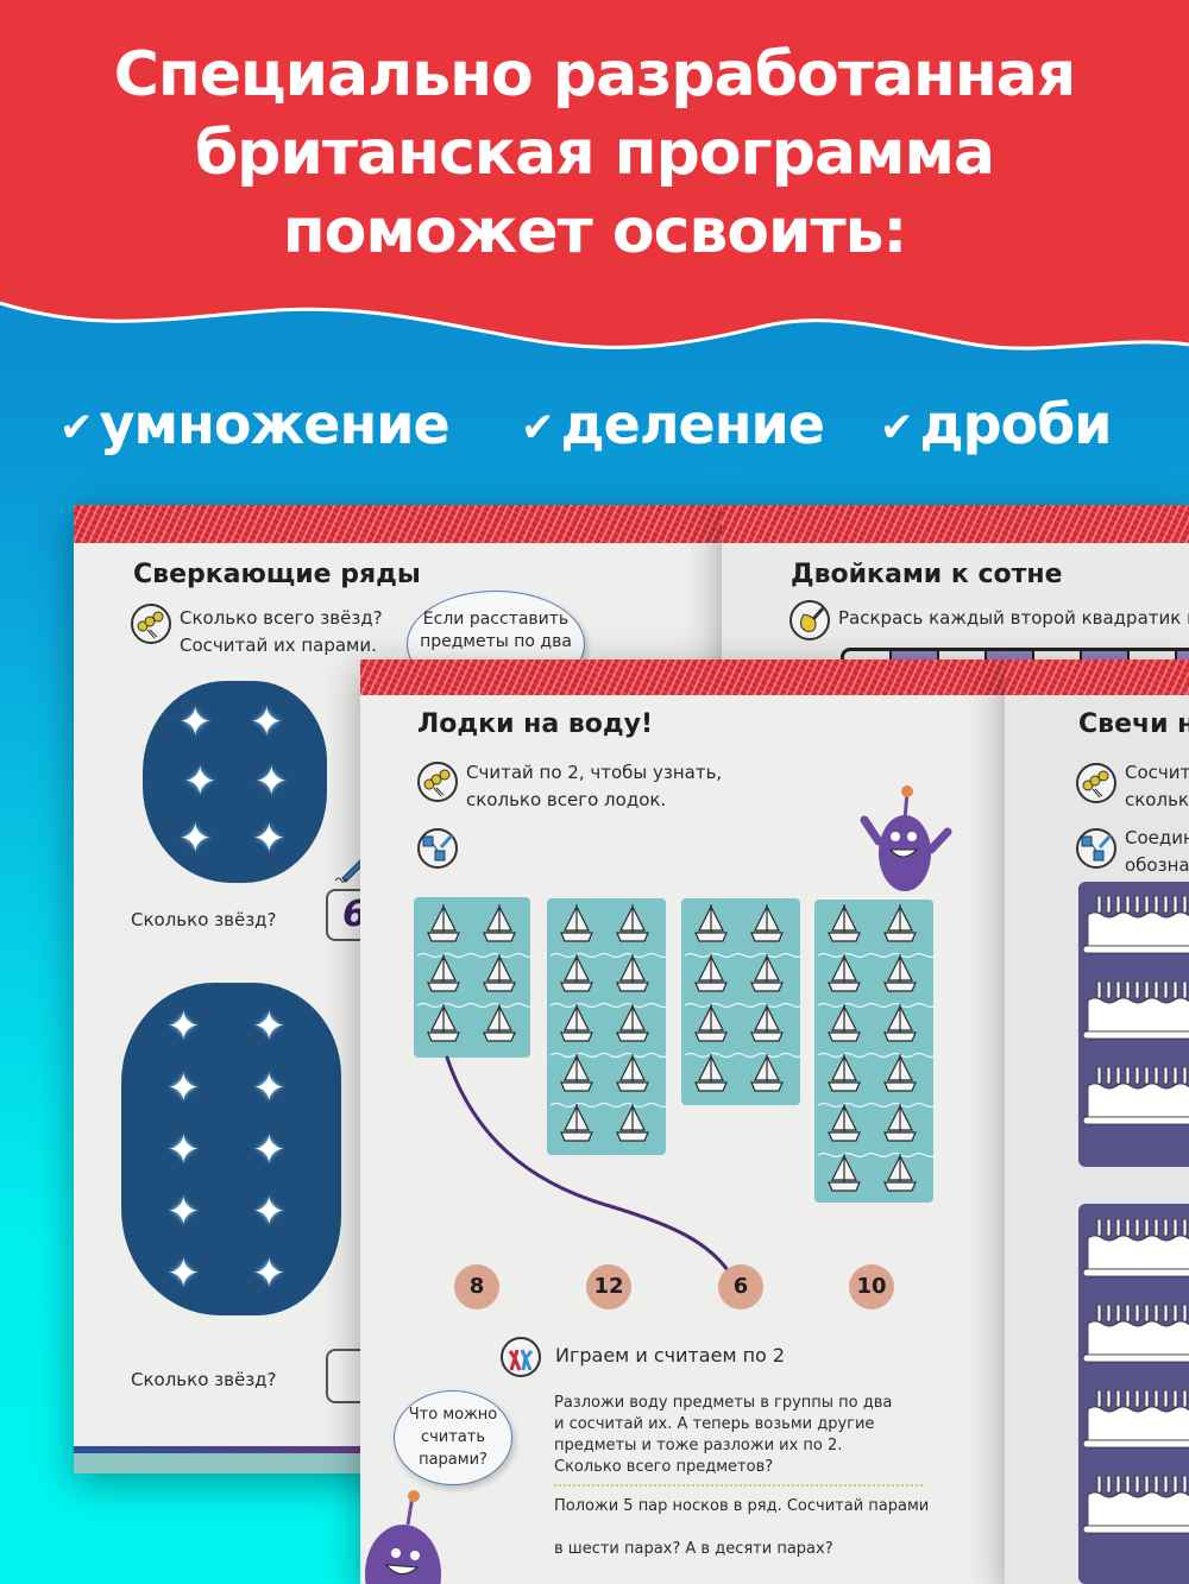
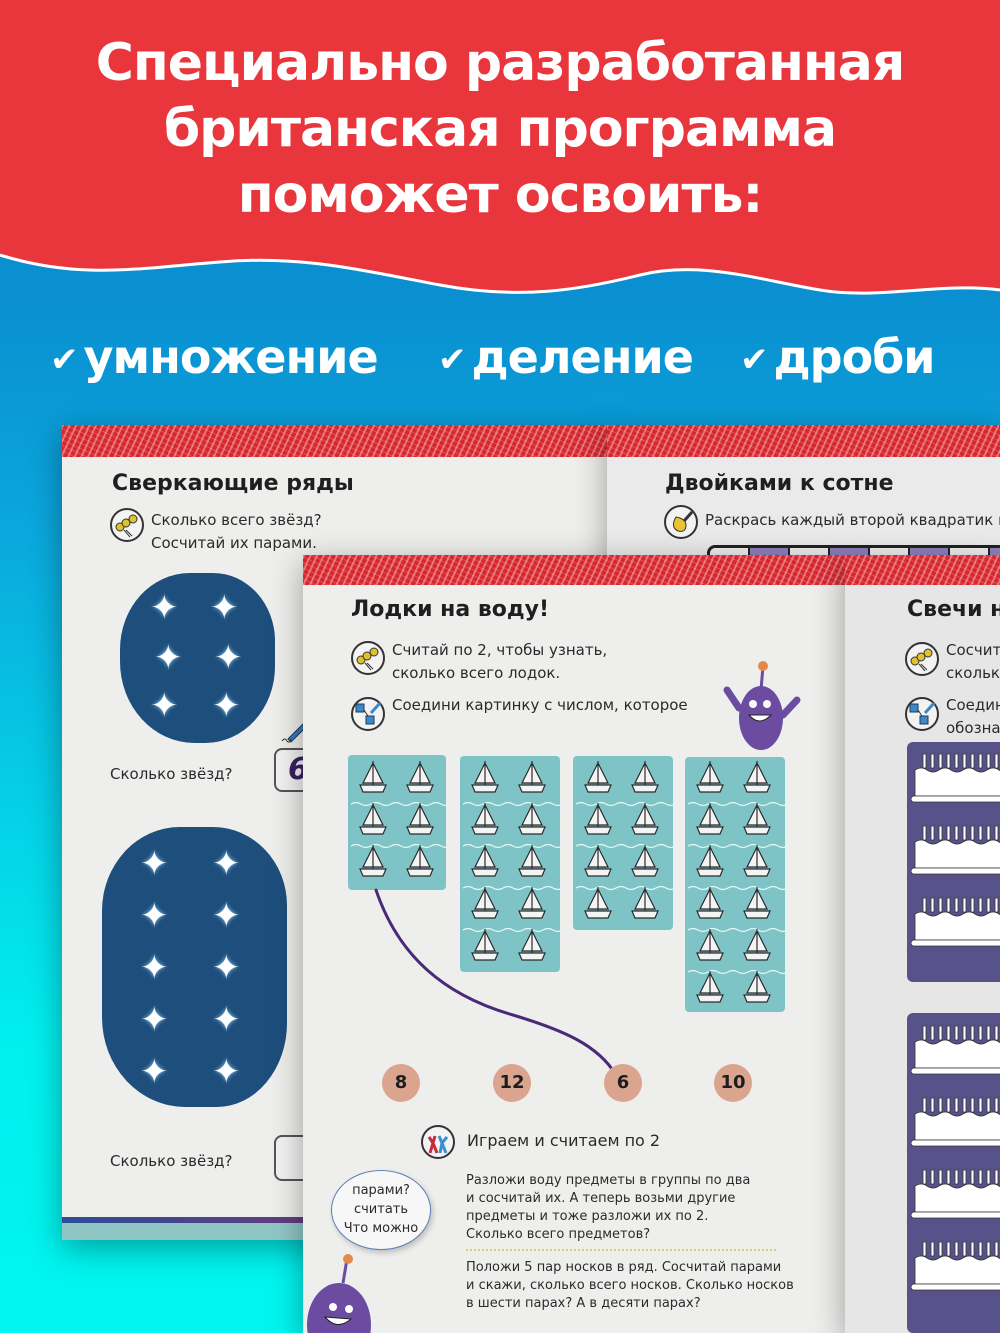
  Специально разработанная
  британская программа
  поможет освоить:
  ✔ умножение
  ✔ деление
  ✔ дроби
  Сверкающие ряды
  Сколько всего звёзд?
  Сосчитай их парами.
- Если расставить
- предметы по два
  ✦
  ✦
  ✦
  ✦
  ✦
  ✦
  Сколько звёзд?
  6
  ✦
  ✦
  ✦
  ✦
  ✦
  ✦
  ✦
  ✦
  ✦
  ✦
  Сколько звёзд?
  Двойками к сотне
  Раскрась каждый второй квадратик
  Лодки на воду!
  Считай по 2, чтобы узнать,
  сколько всего лодок.
+ Соедини картинку с числом, которое
  8
  12
  6
  10
  Играем и считаем по 2
  Разложи воду предметы в группы по два
  и сосчитай их. А теперь возьми другие
  предметы и тоже разложи их по 2.
  Сколько всего предметов?
  Положи 5 пар носков в ряд. Сосчитай парами
+ и скажи, сколько всего носков. Сколько носков
  в шести парах? А в десяти парах?
- Что можно
+ парами?
  считать
- парами?
+ Что можно
  Свечи н
  Сосчит
  скольк
  Соеди
  обозна
